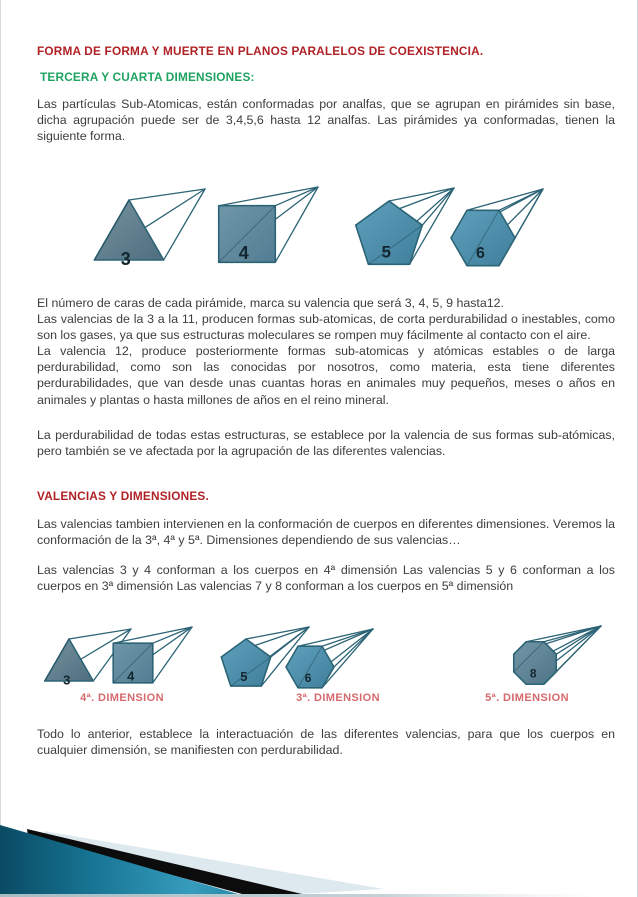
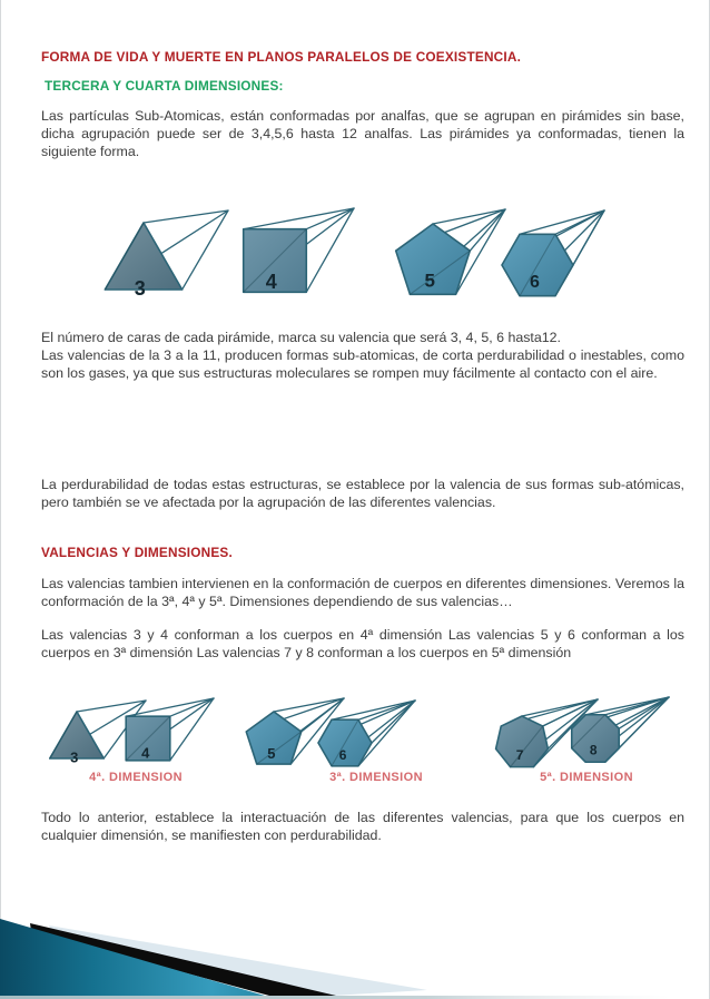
- FORMA DE FORMA Y MUERTE EN PLANOS PARALELOS DE COEXISTENCIA.
+ FORMA DE VIDA Y MUERTE EN PLANOS PARALELOS DE COEXISTENCIA.
  TERCERA Y CUARTA DIMENSIONES:
  Las partículas Sub-Atomicas, están conformadas por analfas, que se agrupan en pirámides sin base, dicha agrupación puede ser de 3,4,5,6 hasta 12 analfas. Las pirámides ya conformadas, tienen la siguiente forma.
  3
  4
  5
  6
- El número de caras de cada pirámide, marca su valencia que será 3, 4, 5, 9 hasta12.
+ El número de caras de cada pirámide, marca su valencia que será 3, 4, 5, 6 hasta12.
  Las valencias de la 3 a la 11, producen formas sub-atomicas, de corta perdurabilidad o inestables, como son los gases, ya que sus estructuras moleculares se rompen muy fácilmente al contacto con el aire.
- La valencia 12, produce posteriormente formas sub-atomicas y atómicas estables o de larga perdurabilidad, como son las conocidas por nosotros, como materia, esta tiene diferentes perdurabilidades, que van desde unas cuantas horas en animales muy pequeños, meses o años en animales y plantas o hasta millones de años en el reino mineral.
  La perdurabilidad de todas estas estructuras, se establece por la valencia de sus formas sub-atómicas, pero también se ve afectada por la agrupación de las diferentes valencias.
  VALENCIAS Y DIMENSIONES.
  Las valencias tambien intervienen en la conformación de cuerpos en diferentes dimensiones. Veremos la conformación de la 3ª, 4ª y 5ª. Dimensiones dependiendo de sus valencias…
  Las valencias 3 y 4 conforman a los cuerpos en 4ª dimensión Las valencias 5 y 6 conforman a los cuerpos en 3ª dimensión Las valencias 7 y 8 conforman a los cuerpos en 5ª dimensión
  3
  4
  5
  6
+ 7
  8
  4ª. DIMENSION
  3ª. DIMENSION
  5ª. DIMENSION
  Todo lo anterior, establece la interactuación de las diferentes valencias, para que los cuerpos en cualquier dimensión, se manifiesten con perdurabilidad.
